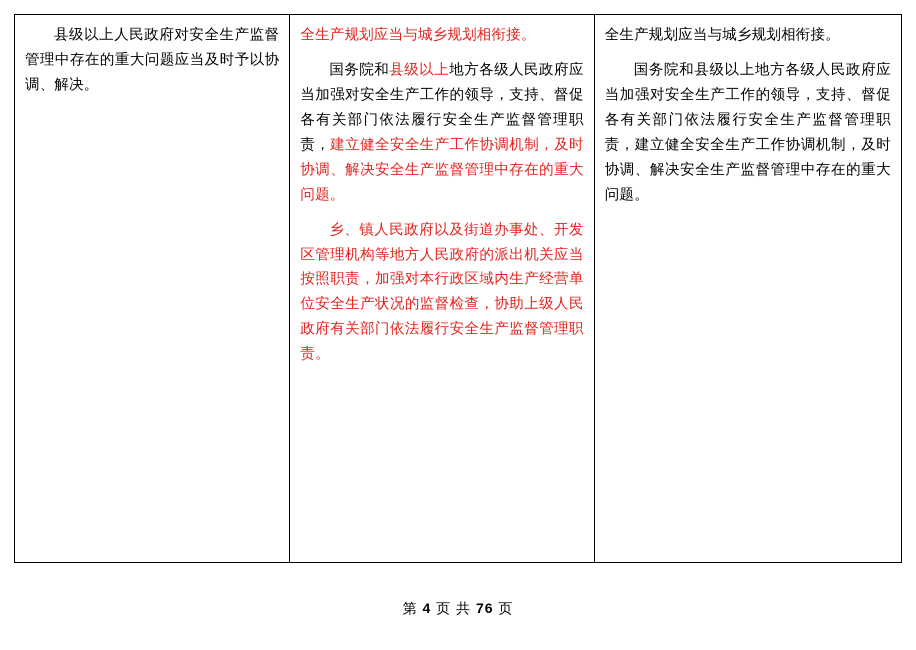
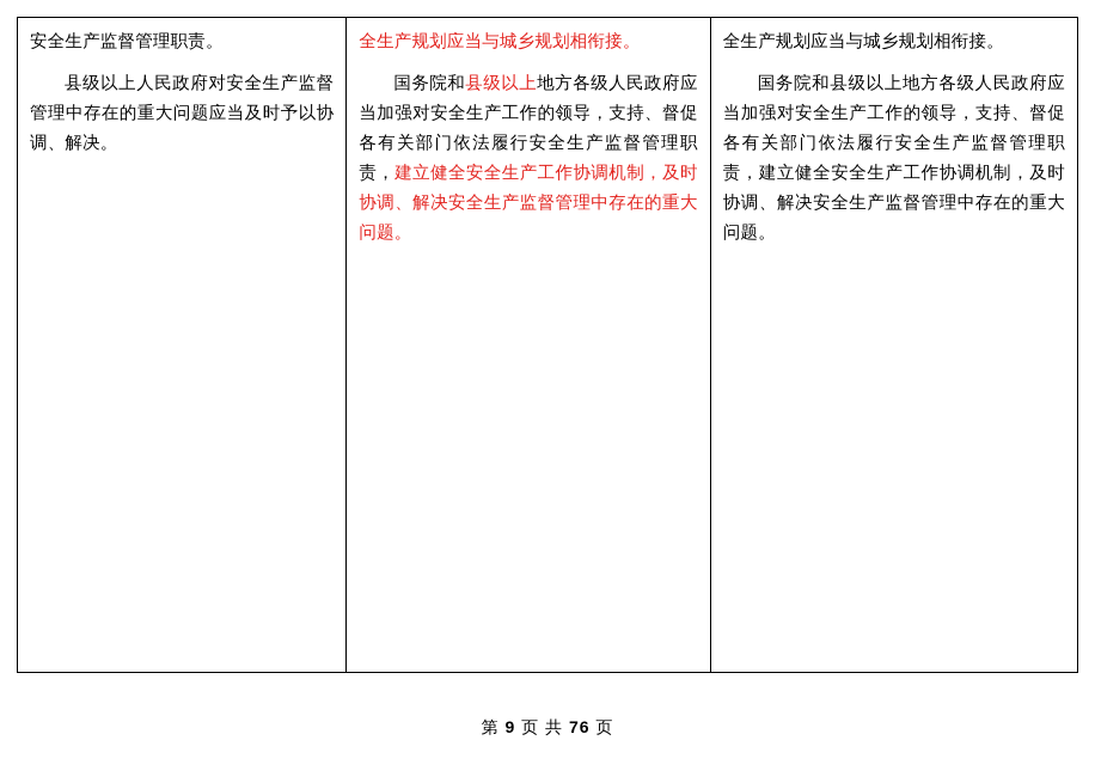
+ 安全生产监督管理职责。
  县级以上人民政府对安全生产监督管理中存在的重大问题应当及时予以协调、解决。
  全生产规划应当与城乡规划相衔接。
  国务院和县级以上地方各级人民政府应当加强对安全生产工作的领导，支持、督促各有关部门依法履行安全生产监督管理职责，建立健全安全生产工作协调机制，及时协调、解决安全生产监督管理中存在的重大问题。
- 乡、镇人民政府以及街道办事处、开发区管理机构等地方人民政府的派出机关应当按照职责，加强对本行政区域内生产经营单位安全生产状况的监督检查，协助上级人民政府有关部门依法履行安全生产监督管理职责。
  全生产规划应当与城乡规划相衔接。
  国务院和县级以上地方各级人民政府应当加强对安全生产工作的领导，支持、督促各有关部门依法履行安全生产监督管理职责，建立健全安全生产工作协调机制，及时协调、解决安全生产监督管理中存在的重大问题。
- 第 4 页 共 76 页
+ 第 9 页 共 76 页
